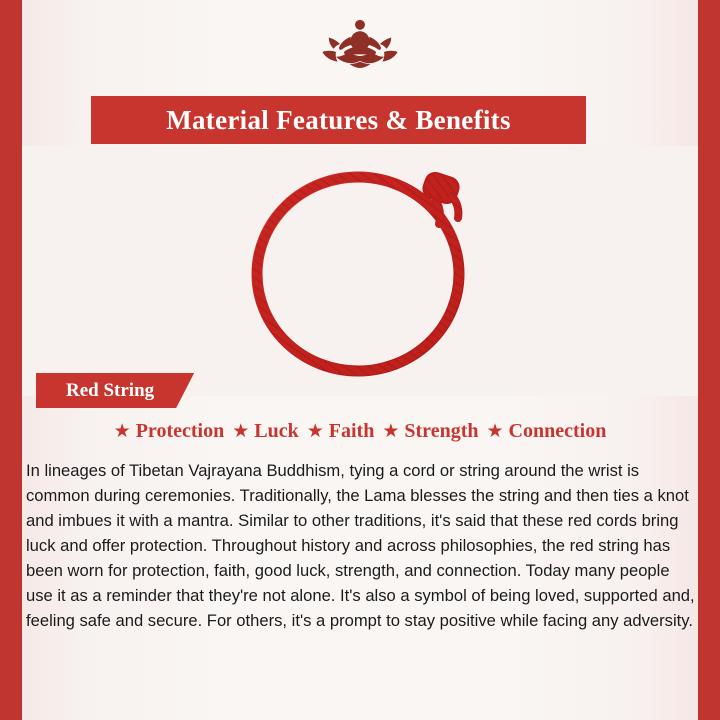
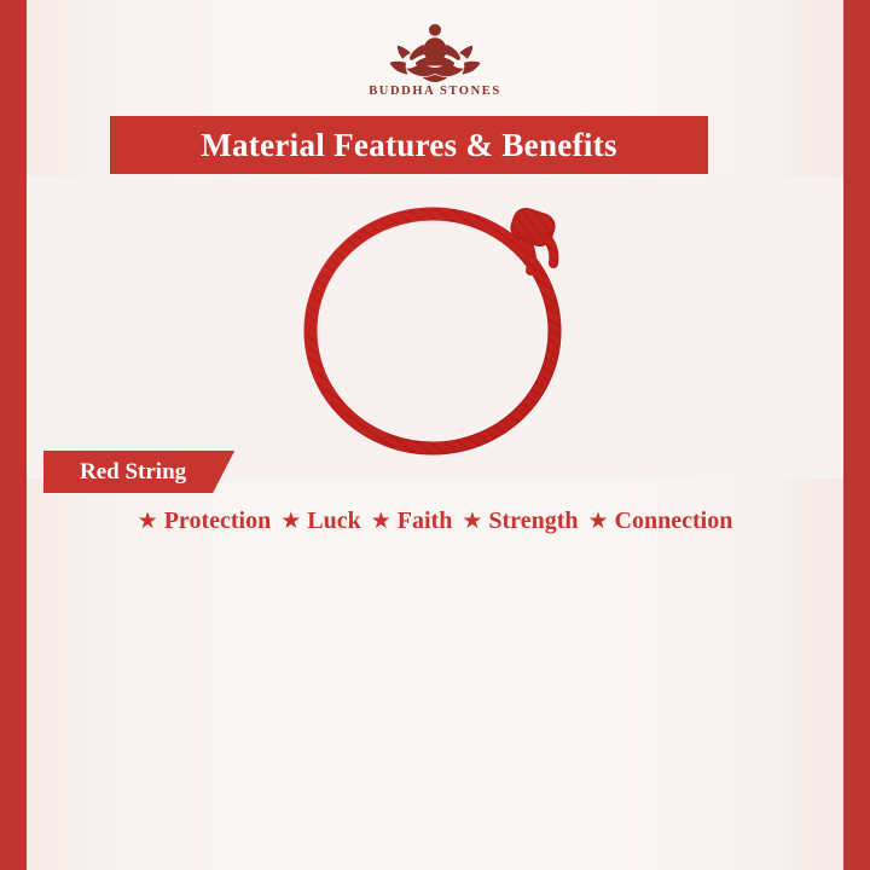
+ BUDDHA STONES
  Material Features & Benefits
  Red String
  ★
  Protection
  ★
  Luck
  ★
  Faith
  ★
  Strength
  ★
  Connection
- In lineages of Tibetan Vajrayana Buddhism, tying a cord or string around the wrist is common during ceremonies. Traditionally, the Lama blesses the string and then ties a knot and imbues it with a mantra. Similar to other traditions, it's said that these red cords bring luck and offer protection. Throughout history and across philosophies, the red string has been worn for protection, faith, good luck, strength, and connection. Today many people use it as a reminder that they're not alone. It's also a symbol of being loved, supported and, feeling safe and secure. For others, it's a prompt to stay positive while facing any adversity.
